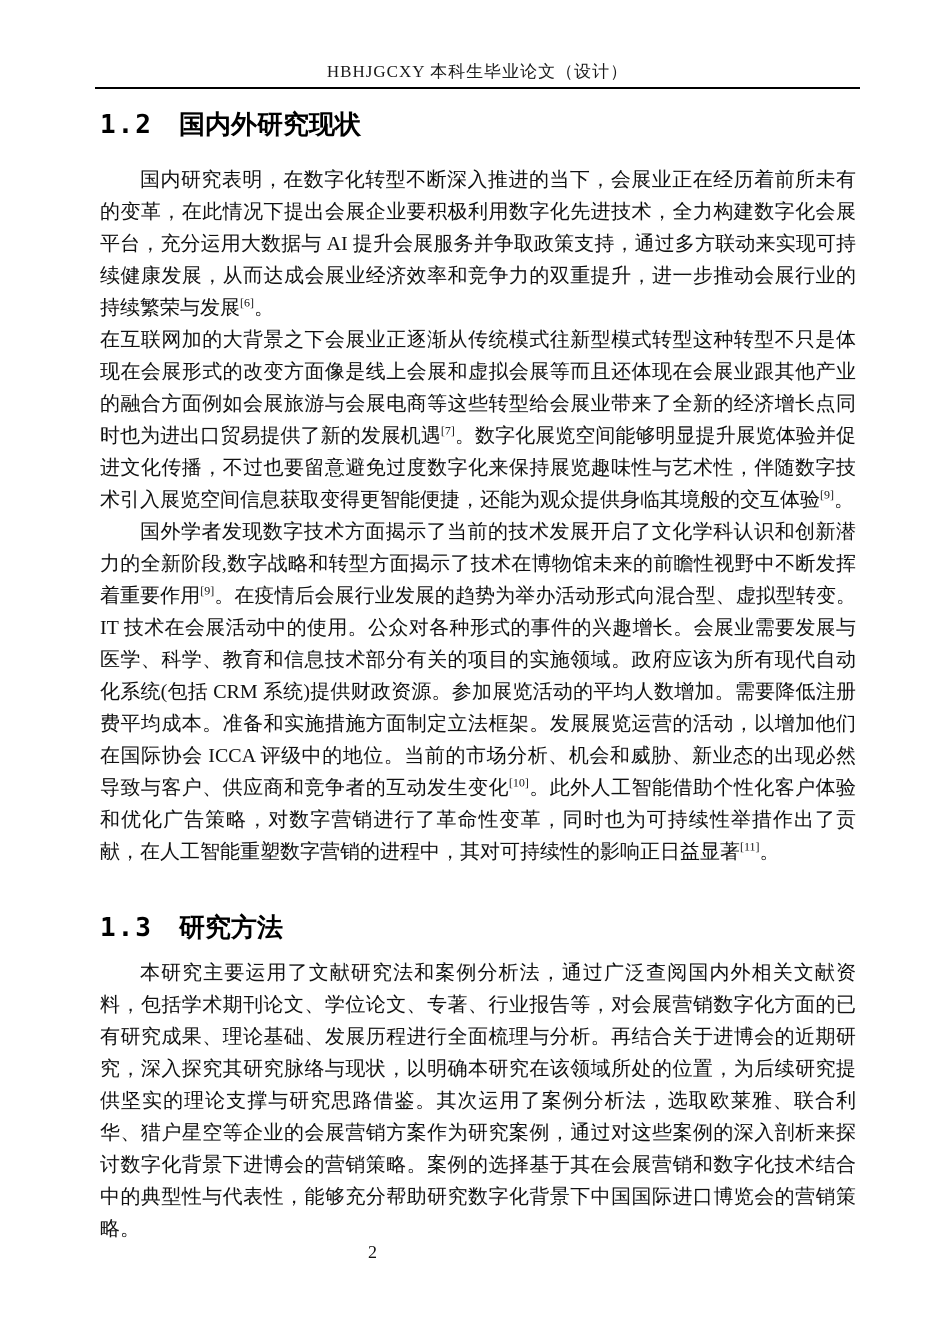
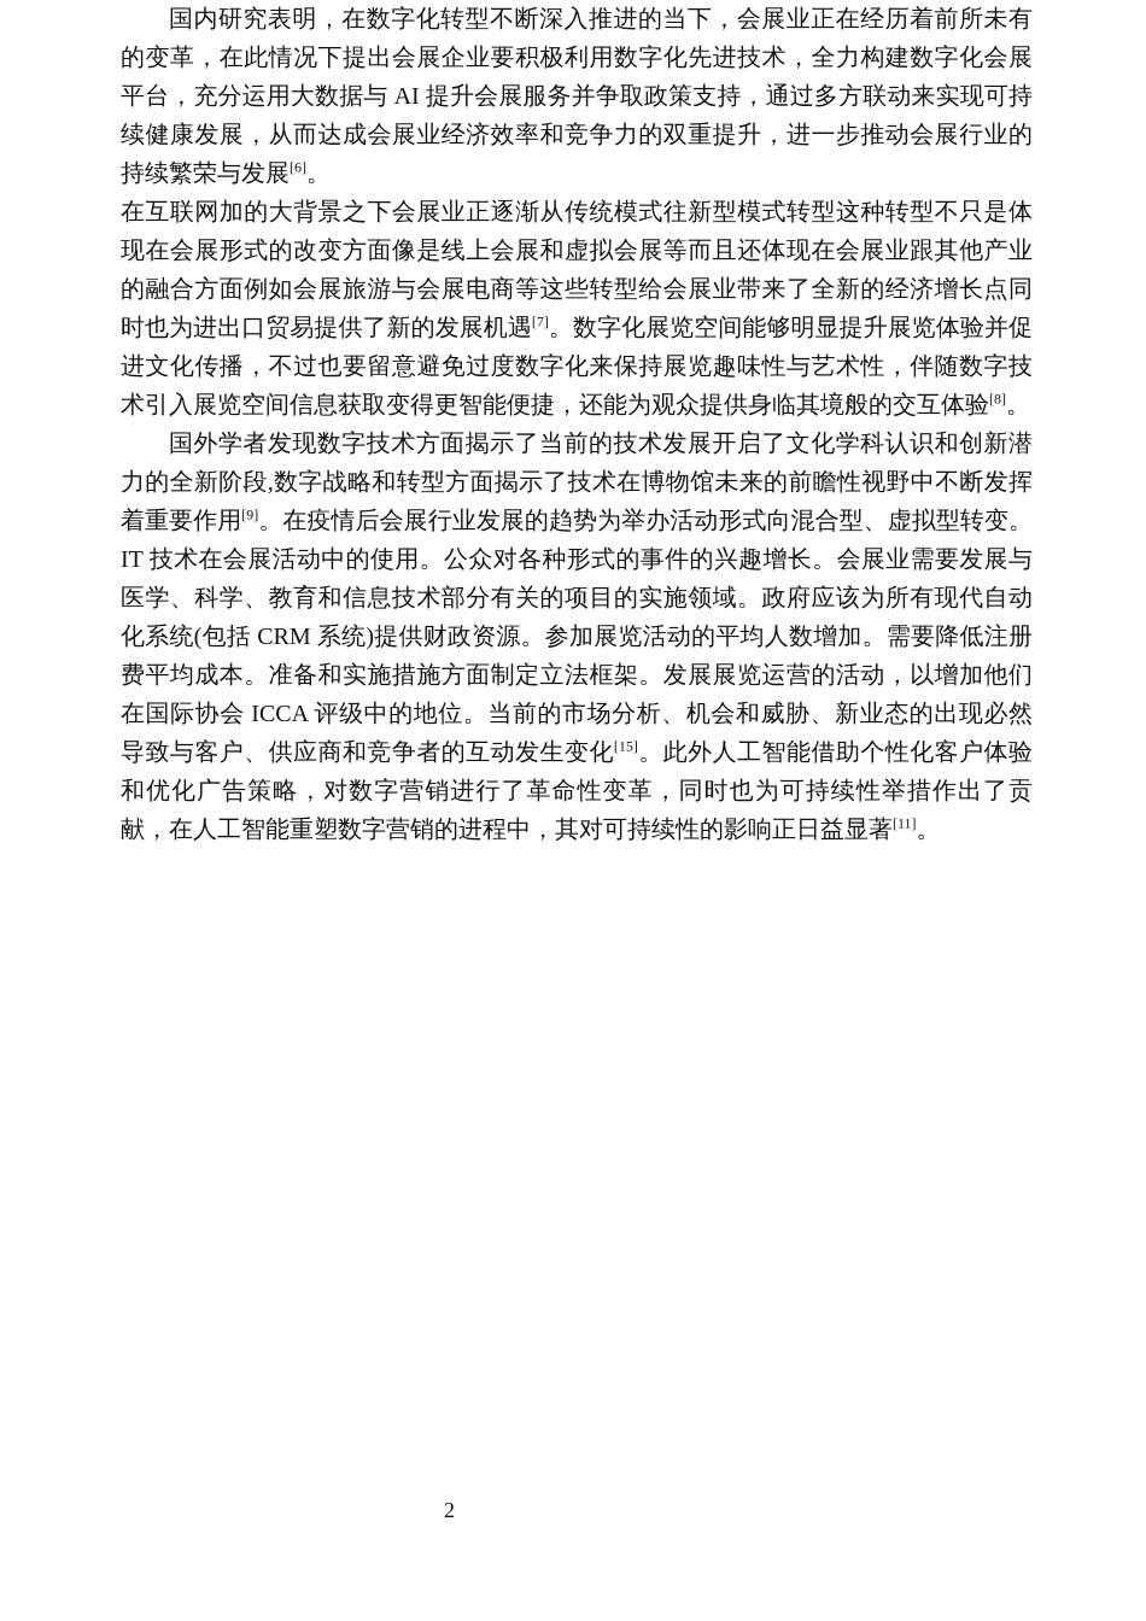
- HBHJGCXY 本科生毕业论文（设计）
- 1.2 国内外研究现状
  国内研究表明，在数字化转型不断深入推进的当下，会展业正在经历着前所未有的变革，在此情况下提出会展企业要积极利用数字化先进技术，全力构建数字化会展平台，充分运用大数据与 AI 提升会展服务并争取政策支持，通过多方联动来实现可持续健康发展，从而达成会展业经济效率和竞争力的双重提升，进一步推动会展行业的持续繁荣与发展[6]。
- 在互联网加的大背景之下会展业正逐渐从传统模式往新型模式转型这种转型不只是体现在会展形式的改变方面像是线上会展和虚拟会展等而且还体现在会展业跟其他产业的融合方面例如会展旅游与会展电商等这些转型给会展业带来了全新的经济增长点同时也为进出口贸易提供了新的发展机遇[7]。数字化展览空间能够明显提升展览体验并促进文化传播，不过也要留意避免过度数字化来保持展览趣味性与艺术性，伴随数字技术引入展览空间信息获取变得更智能便捷，还能为观众提供身临其境般的交互体验[9]。
+ 在互联网加的大背景之下会展业正逐渐从传统模式往新型模式转型这种转型不只是体现在会展形式的改变方面像是线上会展和虚拟会展等而且还体现在会展业跟其他产业的融合方面例如会展旅游与会展电商等这些转型给会展业带来了全新的经济增长点同时也为进出口贸易提供了新的发展机遇[7]。数字化展览空间能够明显提升展览体验并促进文化传播，不过也要留意避免过度数字化来保持展览趣味性与艺术性，伴随数字技术引入展览空间信息获取变得更智能便捷，还能为观众提供身临其境般的交互体验[8]。
- 国外学者发现数字技术方面揭示了当前的技术发展开启了文化学科认识和创新潜力的全新阶段,数字战略和转型方面揭示了技术在博物馆未来的前瞻性视野中不断发挥着重要作用[9]。在疫情后会展行业发展的趋势为举办活动形式向混合型、虚拟型转变。 IT 技术在会展活动中的使用。公众对各种形式的事件的兴趣增长。会展业需要发展与医学、科学、教育和信息技术部分有关的项目的实施领域。政府应该为所有现代自动化系统(包括 CRM 系统)提供财政资源。参加展览活动的平均人数增加。需要降低注册费平均成本。准备和实施措施方面制定立法框架。发展展览运营的活动，以增加他们在国际协会 ICCA 评级中的地位。当前的市场分析、机会和威胁、新业态的出现必然导致与客户、供应商和竞争者的互动发生变化[10]。此外人工智能借助个性化客户体验和优化广告策略，对数字营销进行了革命性变革，同时也为可持续性举措作出了贡献，在人工智能重塑数字营销的进程中，其对可持续性的影响正日益显著[11]。
+ 国外学者发现数字技术方面揭示了当前的技术发展开启了文化学科认识和创新潜力的全新阶段,数字战略和转型方面揭示了技术在博物馆未来的前瞻性视野中不断发挥着重要作用[9]。在疫情后会展行业发展的趋势为举办活动形式向混合型、虚拟型转变。 IT 技术在会展活动中的使用。公众对各种形式的事件的兴趣增长。会展业需要发展与医学、科学、教育和信息技术部分有关的项目的实施领域。政府应该为所有现代自动化系统(包括 CRM 系统)提供财政资源。参加展览活动的平均人数增加。需要降低注册费平均成本。准备和实施措施方面制定立法框架。发展展览运营的活动，以增加他们在国际协会 ICCA 评级中的地位。当前的市场分析、机会和威胁、新业态的出现必然导致与客户、供应商和竞争者的互动发生变化[15]。此外人工智能借助个性化客户体验和优化广告策略，对数字营销进行了革命性变革，同时也为可持续性举措作出了贡献，在人工智能重塑数字营销的进程中，其对可持续性的影响正日益显著[11]。
- 1.3 研究方法
- 本研究主要运用了文献研究法和案例分析法，通过广泛查阅国内外相关文献资料，包括学术期刊论文、学位论文、专著、行业报告等，对会展营销数字化方面的已有研究成果、理论基础、发展历程进行全面梳理与分析。再结合关于进博会的近期研究，深入探究其研究脉络与现状，以明确本研究在该领域所处的位置，为后续研究提供坚实的理论支撑与研究思路借鉴。其次运用了案例分析法，选取欧莱雅、联合利华、猎户星空等企业的会展营销方案作为研究案例，通过对这些案例的深入剖析来探讨数字化背景下进博会的营销策略。案例的选择基于其在会展营销和数字化技术结合中的典型性与代表性，能够充分帮助研究数字化背景下中国国际进口博览会的营销策略。
  2
